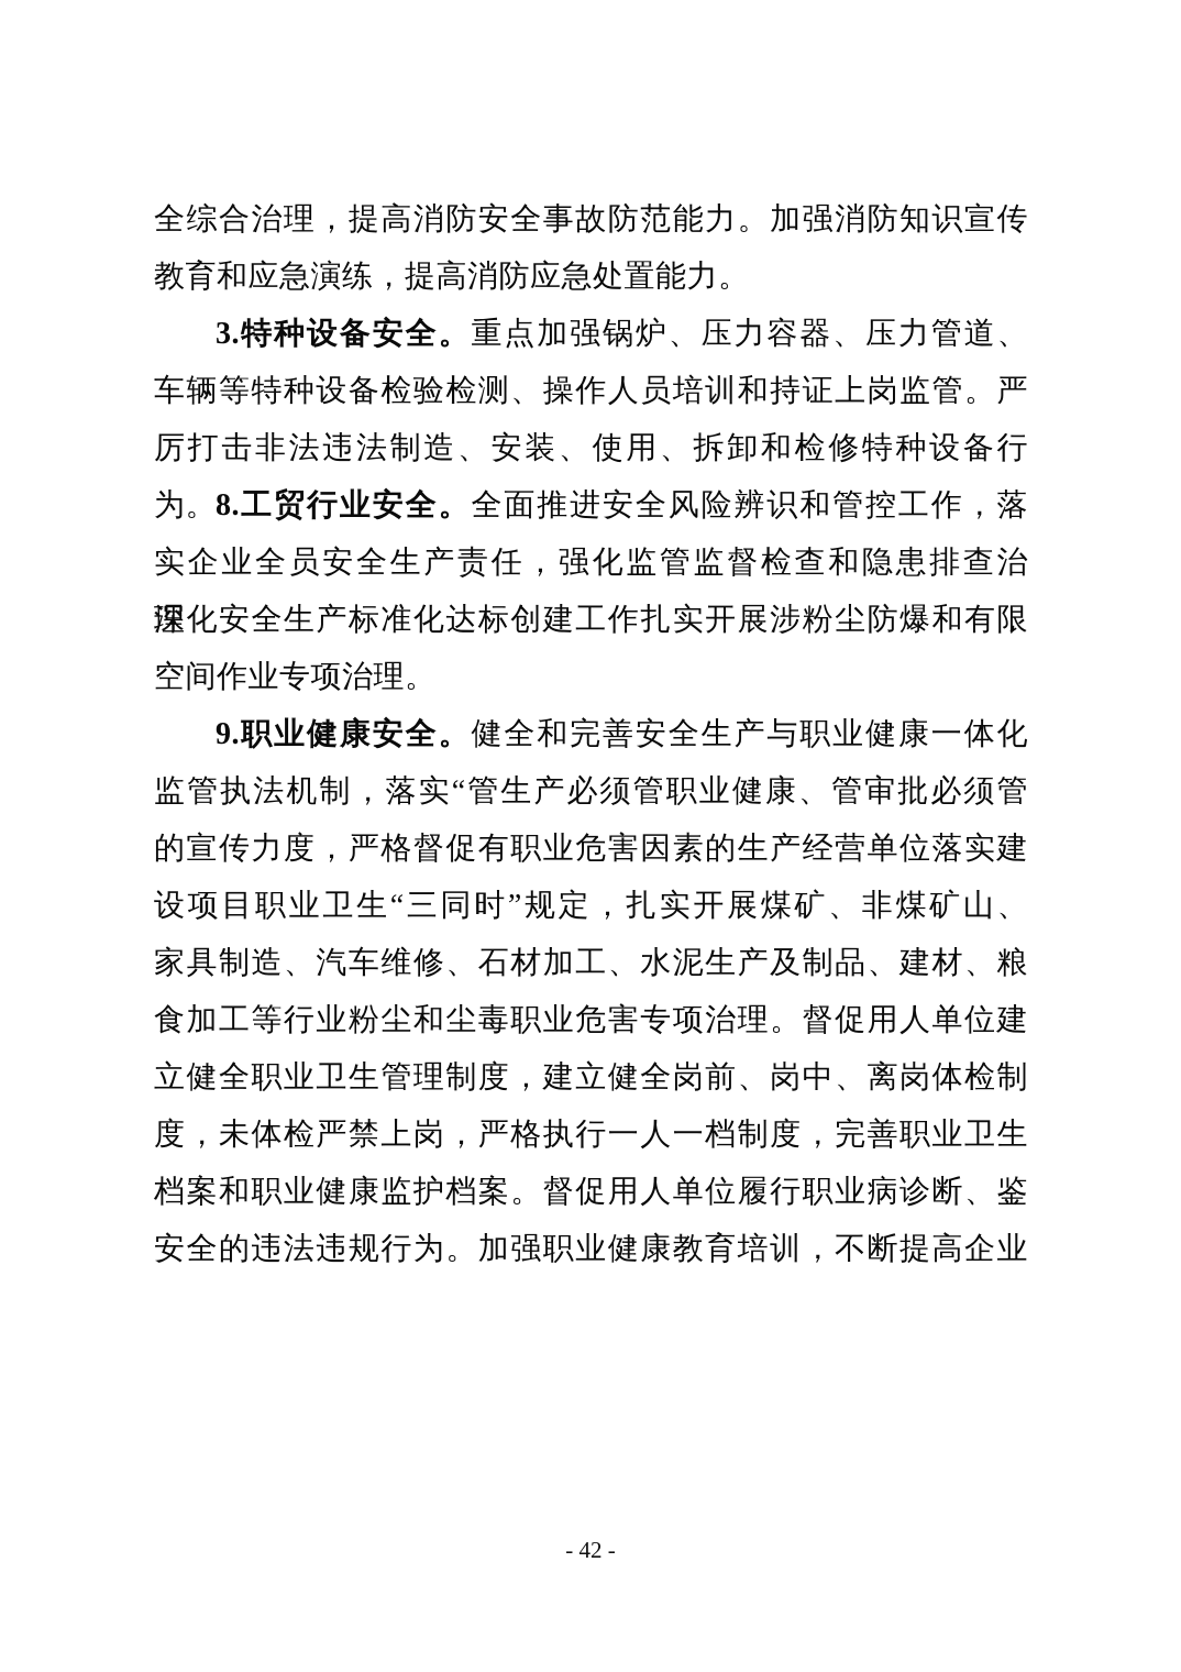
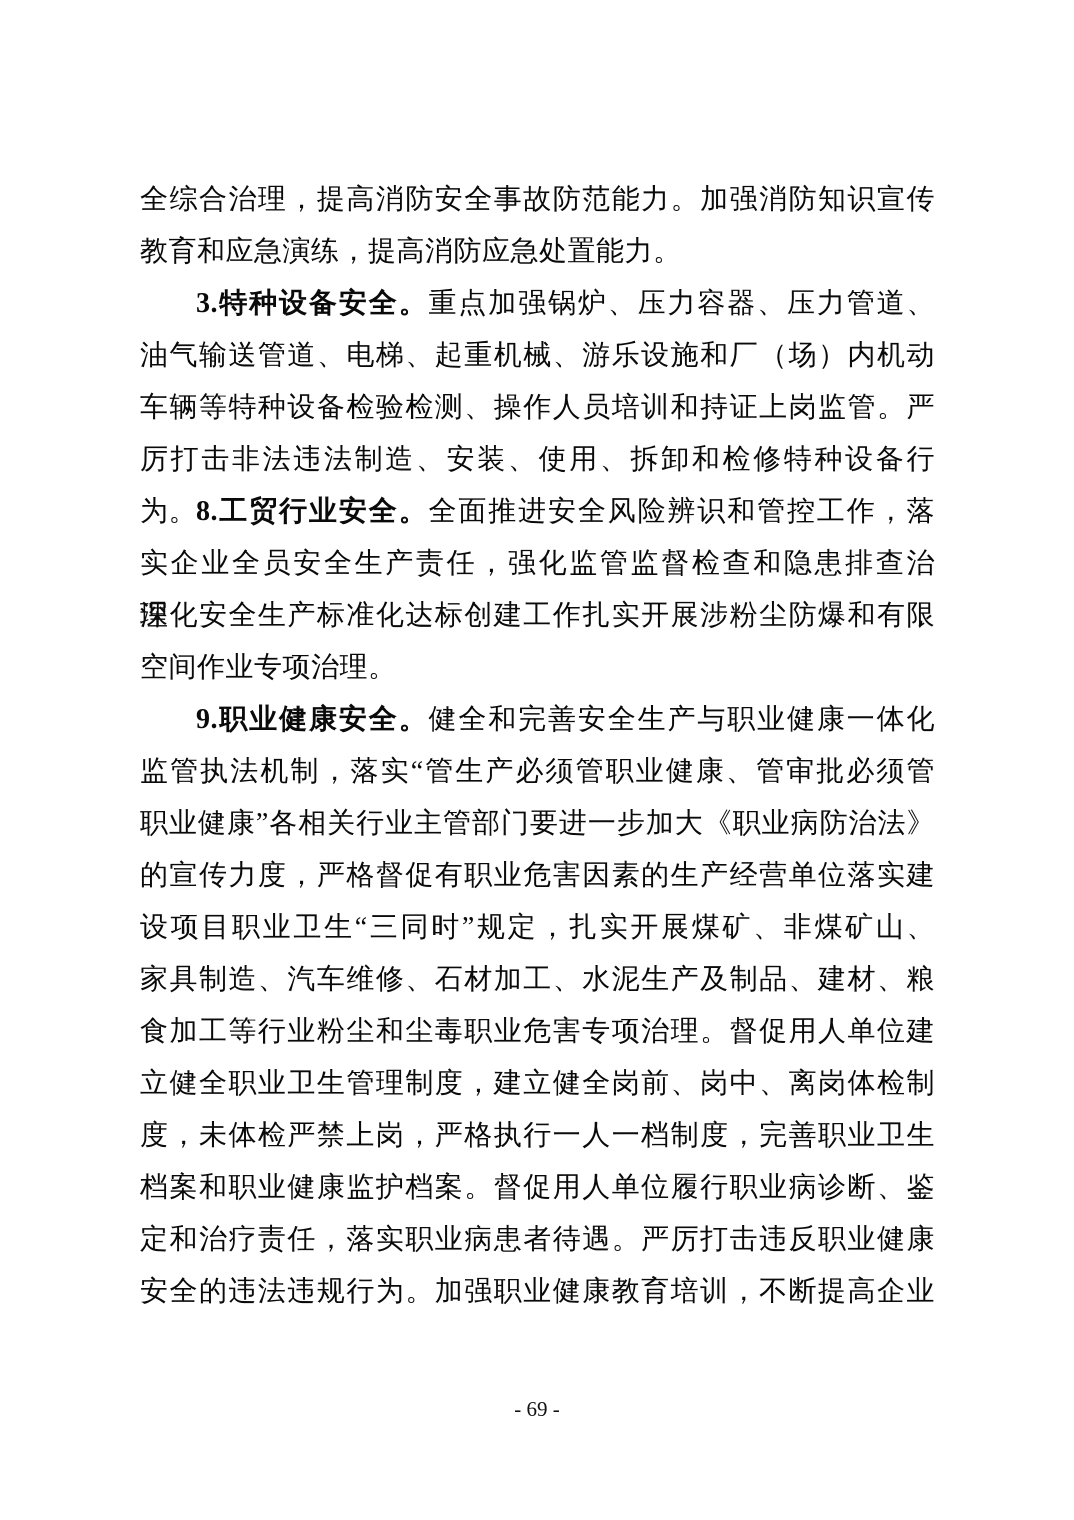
  全综合治理，提高消防安全事故防范能力。加强消防知识宣传
  教育和应急演练，提高消防应急处置能力。
  3.特种设备安全。重点加强锅炉、压力容器、压力管道、
+ 油气输送管道、电梯、起重机械、游乐设施和厂（场）内机动
  车辆等特种设备检验检测、操作人员培训和持证上岗监管。严
  厉打击非法违法制造、安装、使用、拆卸和检修特种设备行为。
  8.工贸行业安全。全面推进安全风险辨识和管控工作，落
  实企业全员安全生产责任，强化监管监督检查和隐患排查治理，
  深化安全生产标准化达标创建工作扎实开展涉粉尘防爆和有限
  空间作业专项治理。
  9.职业健康安全。健全和完善安全生产与职业健康一体化
  监管执法机制，落实“管生产必须管职业健康、管审批必须管
+ 职业健康”各相关行业主管部门要进一步加大《职业病防治法》
  的宣传力度，严格督促有职业危害因素的生产经营单位落实建
  设项目职业卫生“三同时”规定，扎实开展煤矿、非煤矿山、
  家具制造、汽车维修、石材加工、水泥生产及制品、建材、粮
  食加工等行业粉尘和尘毒职业危害专项治理。督促用人单位建
  立健全职业卫生管理制度，建立健全岗前、岗中、离岗体检制
  度，未体检严禁上岗，严格执行一人一档制度，完善职业卫生
  档案和职业健康监护档案。督促用人单位履行职业病诊断、鉴
+ 定和治疗责任，落实职业病患者待遇。严厉打击违反职业健康
  安全的违法违规行为。加强职业健康教育培训，不断提高企业
- - 42 -
+ - 69 -
